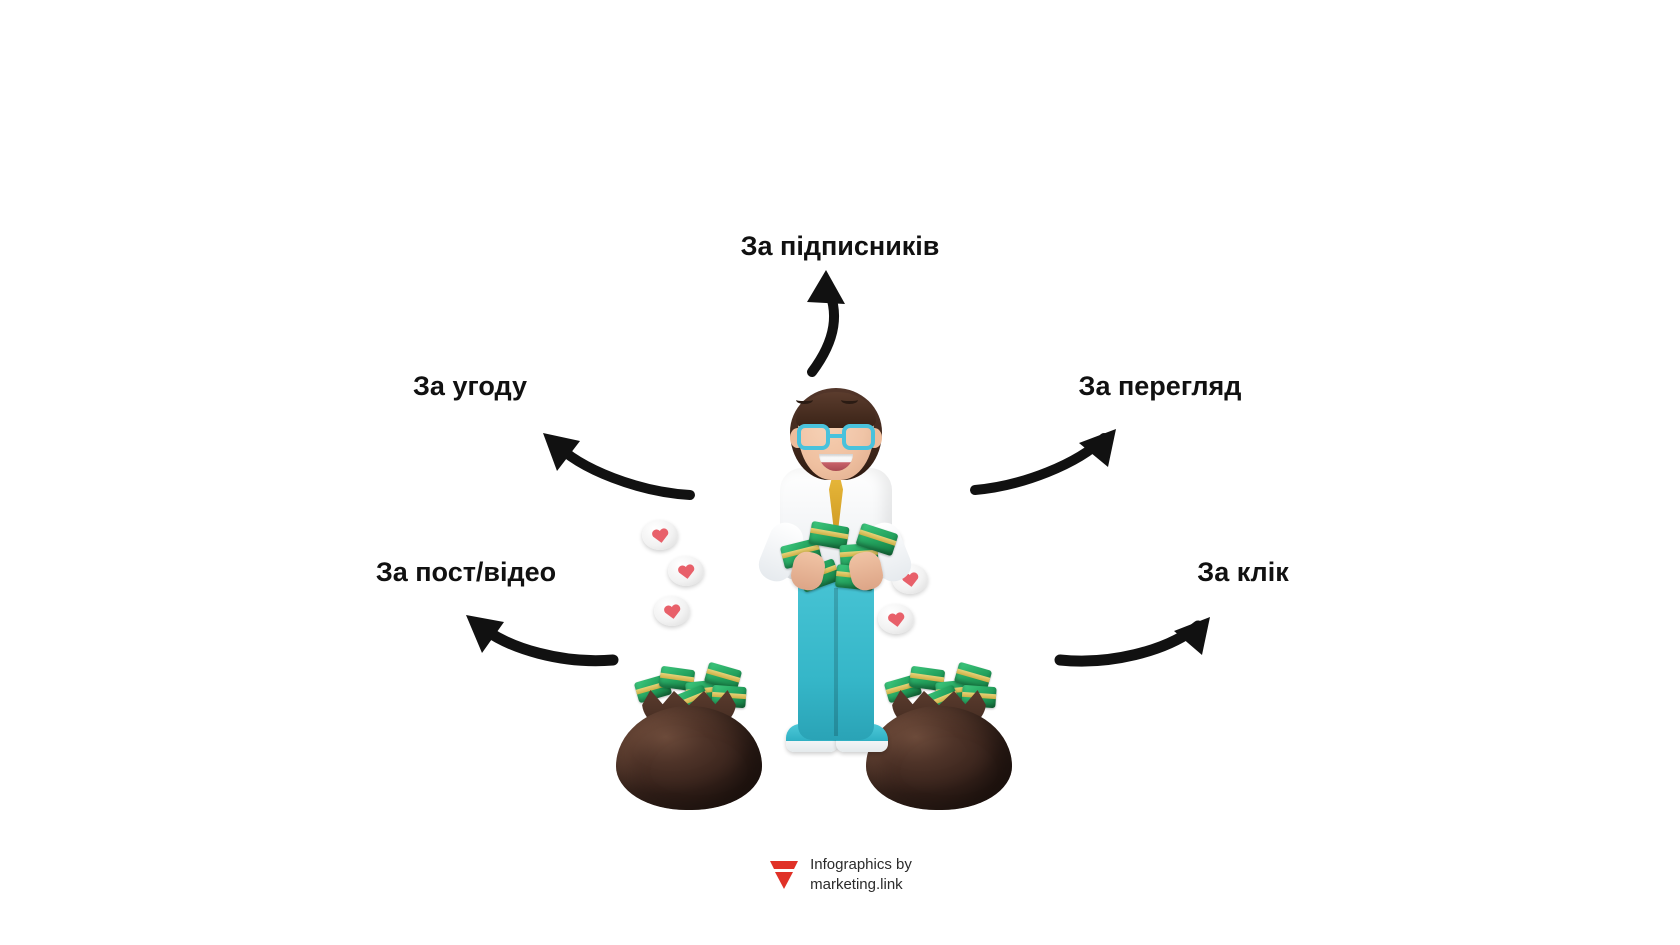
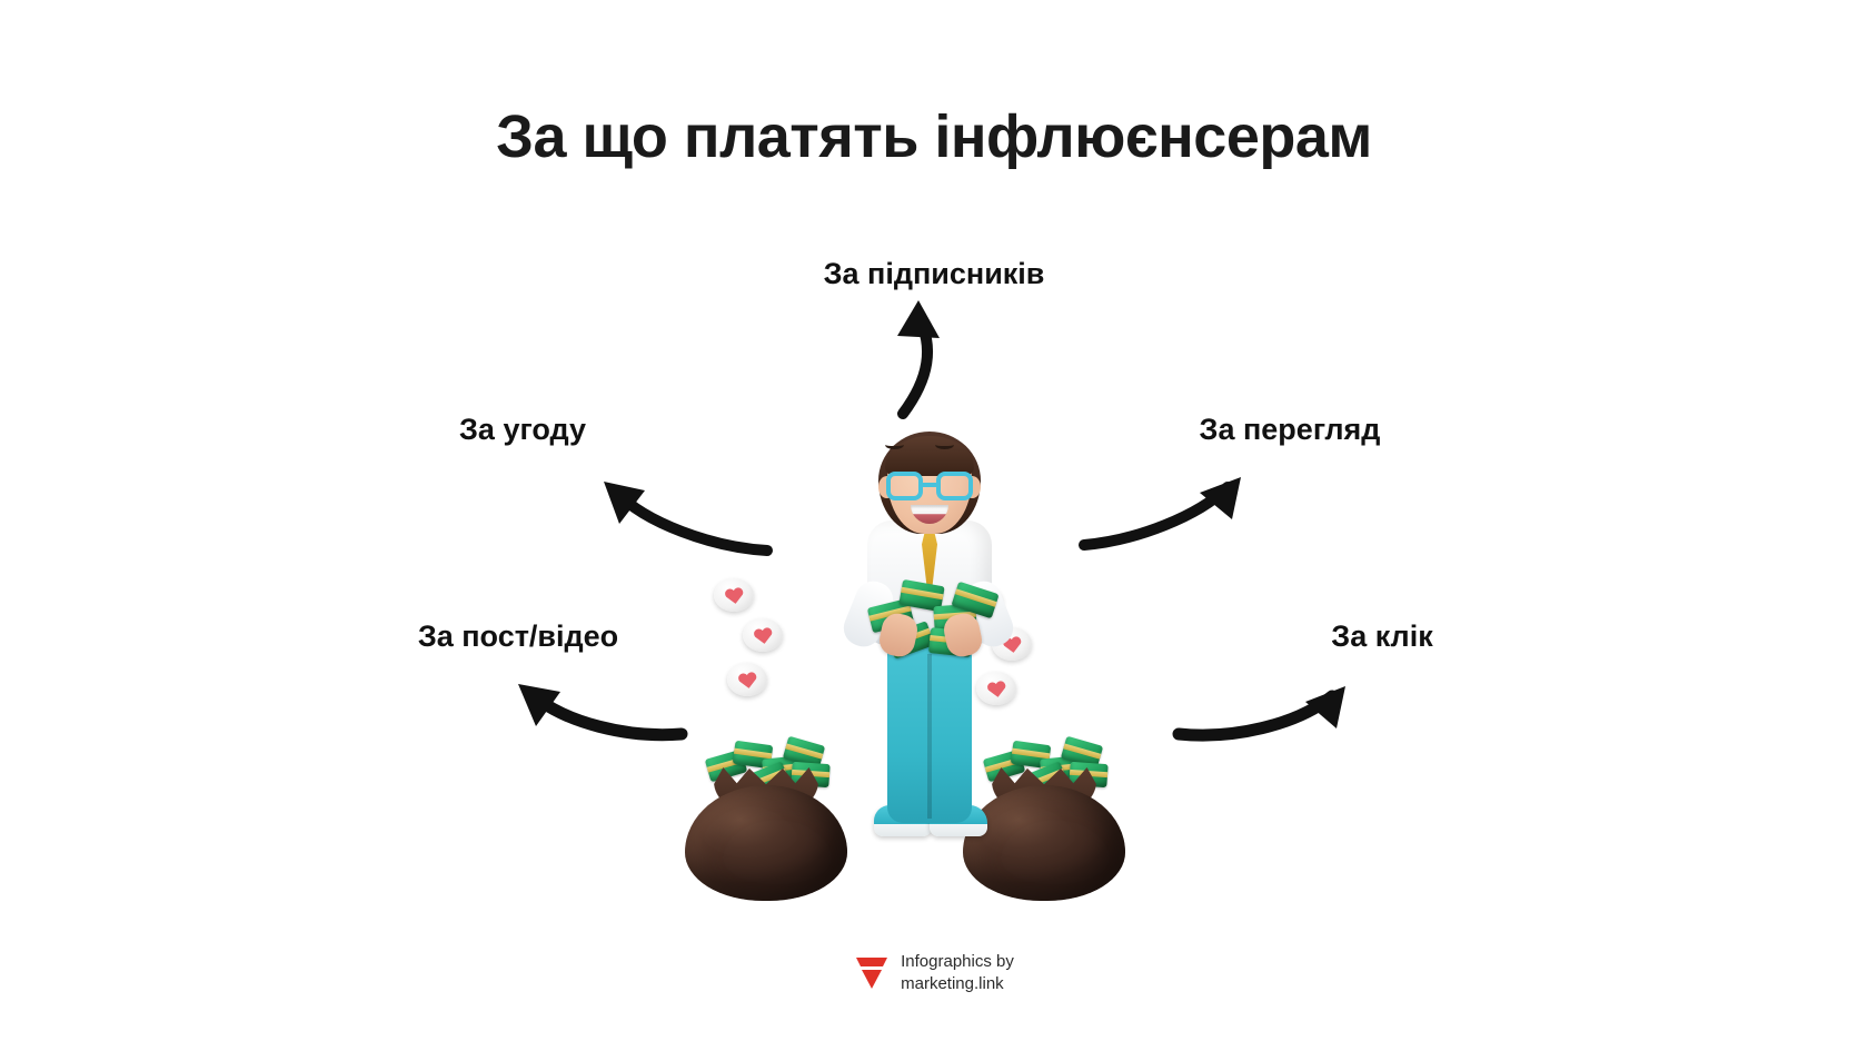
+ За що платять інфлюєнсерам
  За підписників
  За угоду
  За перегляд
  За пост/відео
  За клік
  Infographics by
  marketing.link
